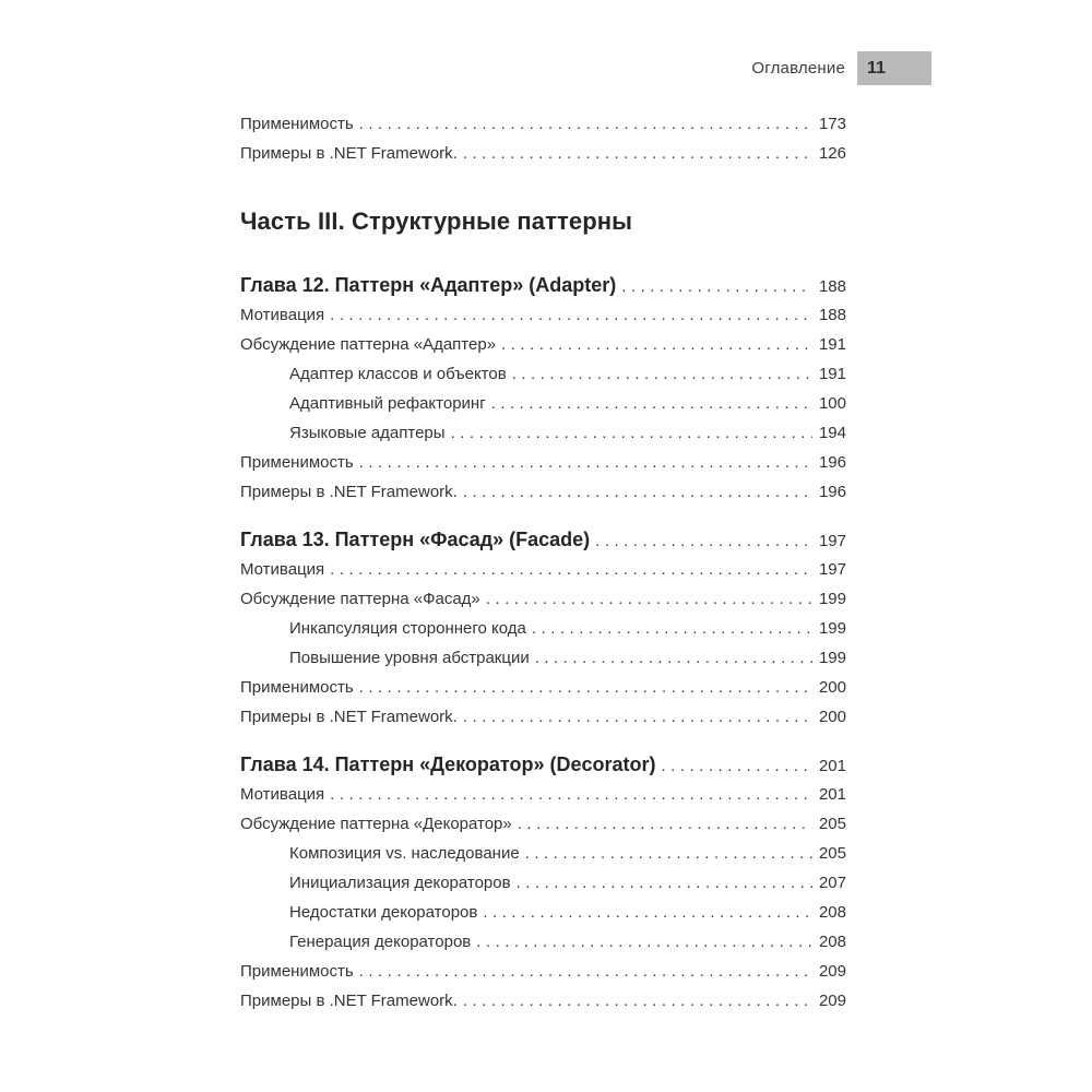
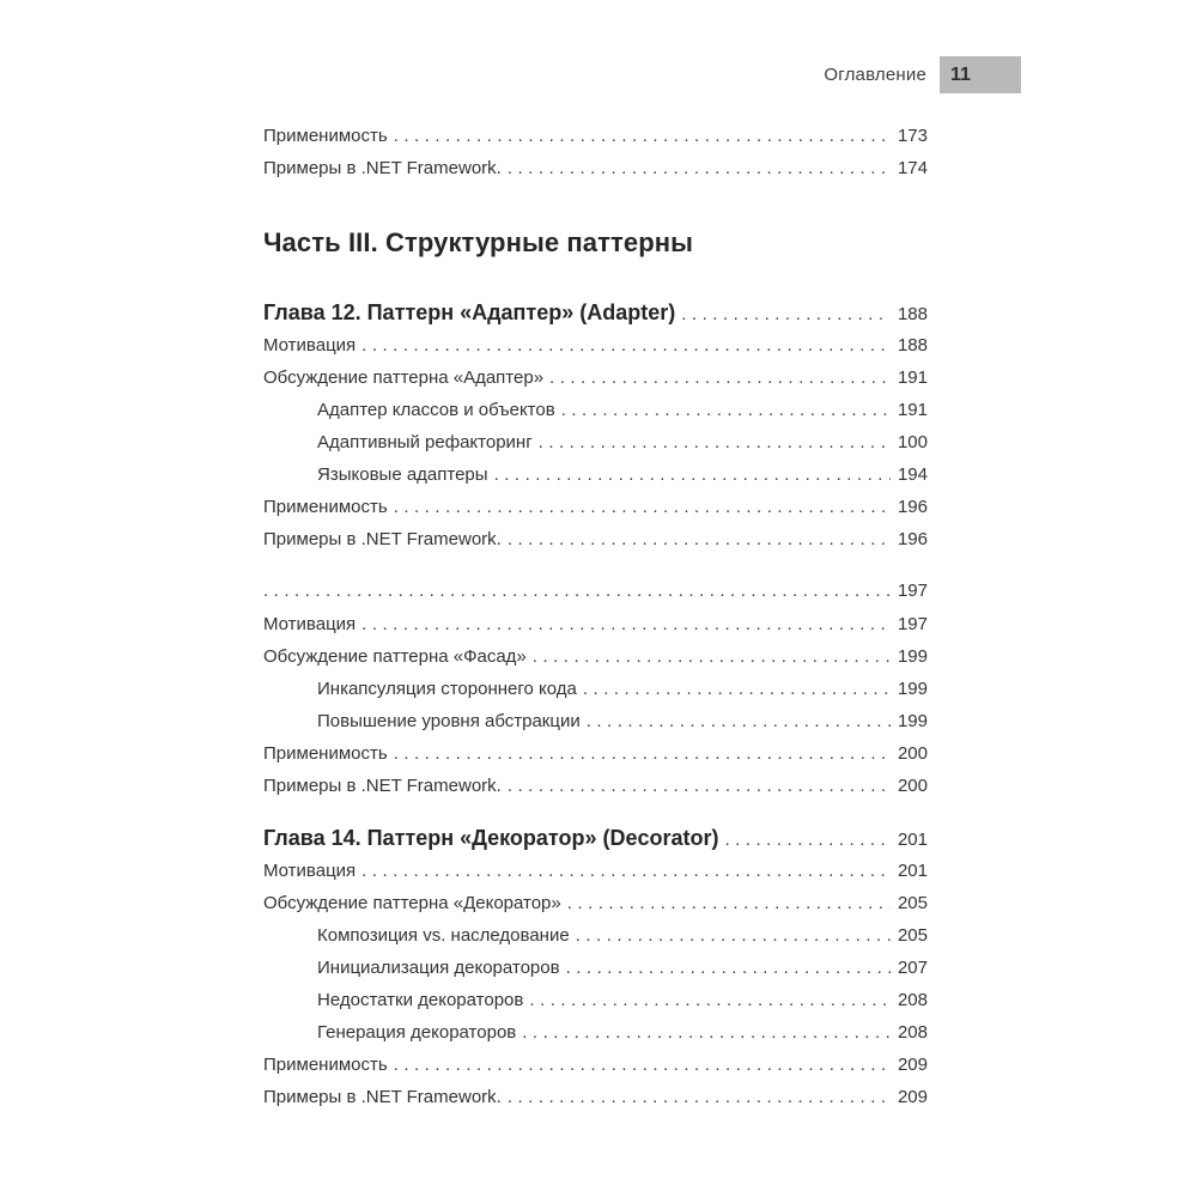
  Оглавление
  11
  Применимость
  173
  Примеры в .NET Framework.
- 126
+ 174
  Часть III. Структурные паттерны
  Глава 12. Паттерн «Адаптер» (Adapter)
  188
  Мотивация
  188
  Обсуждение паттерна «Адаптер»
  191
  Адаптер классов и объектов
  191
  Адаптивный рефакторинг
  100
  Языковые адаптеры
  194
  Применимость
  196
  Примеры в .NET Framework.
  196
- Глава 13. Паттерн «Фасад» (Facade)
  197
  Мотивация
  197
  Обсуждение паттерна «Фасад»
  199
  Инкапсуляция стороннего кода
  199
  Повышение уровня абстракции
  199
  Применимость
  200
  Примеры в .NET Framework.
  200
  Глава 14. Паттерн «Декоратор» (Decorator)
  201
  Мотивация
  201
  Обсуждение паттерна «Декоратор»
  205
  Композиция vs. наследование
  205
  Инициализация декораторов
  207
  Недостатки декораторов
  208
  Генерация декораторов
  208
  Применимость
  209
  Примеры в .NET Framework.
  209
